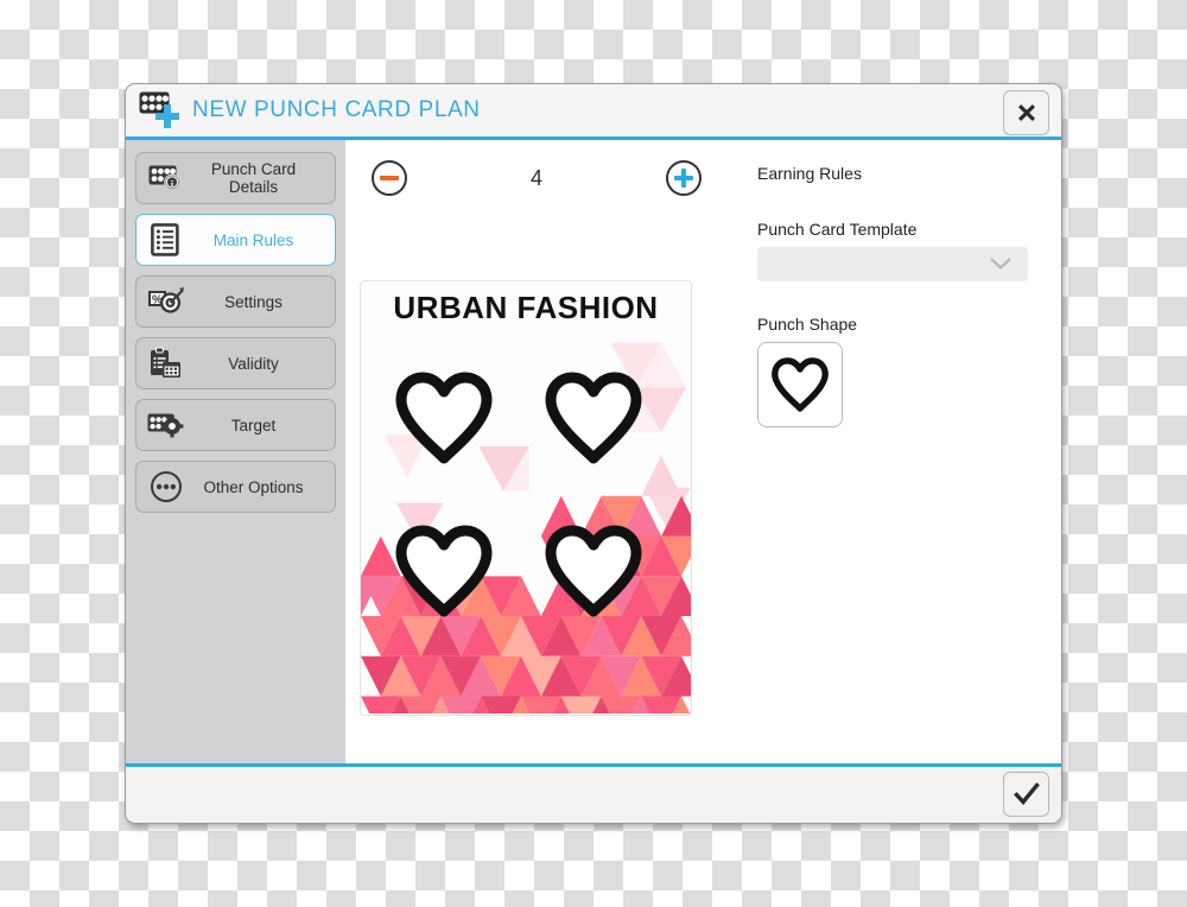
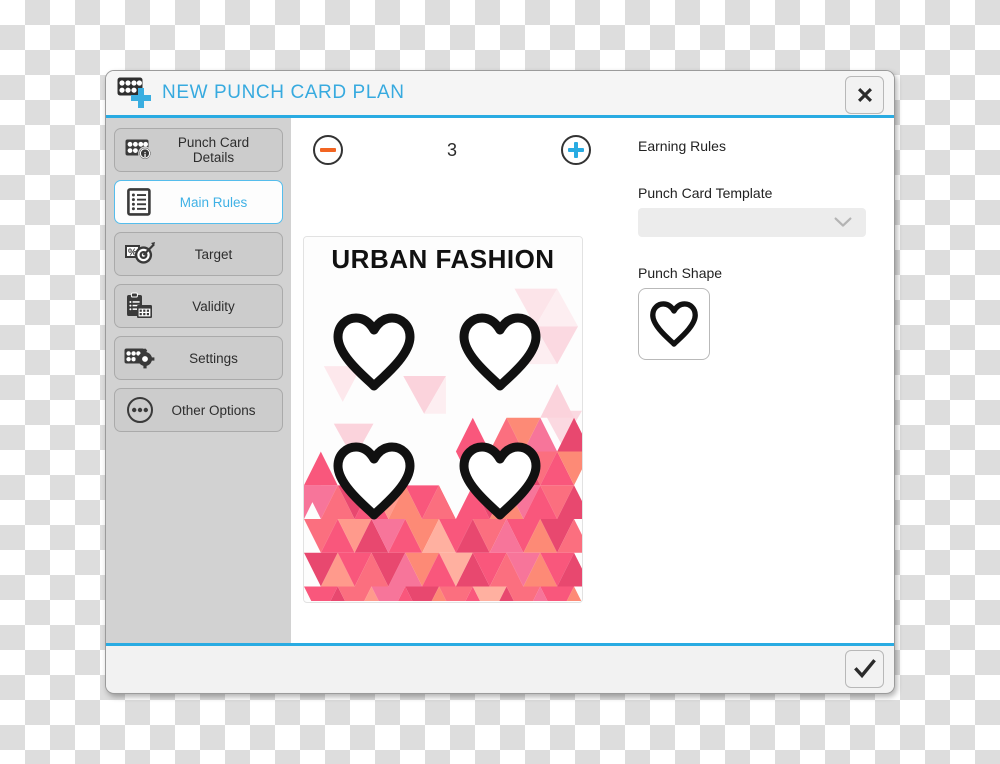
  NEW PUNCH CARD PLAN
  Punch Card Details
  Main Rules
  %
- Settings
+ Target
  Validity
- Target
+ Settings
  Other Options
- 4
+ 3
  URBAN FASHION
  Earning Rules
  Punch Card Template
  Punch Shape
